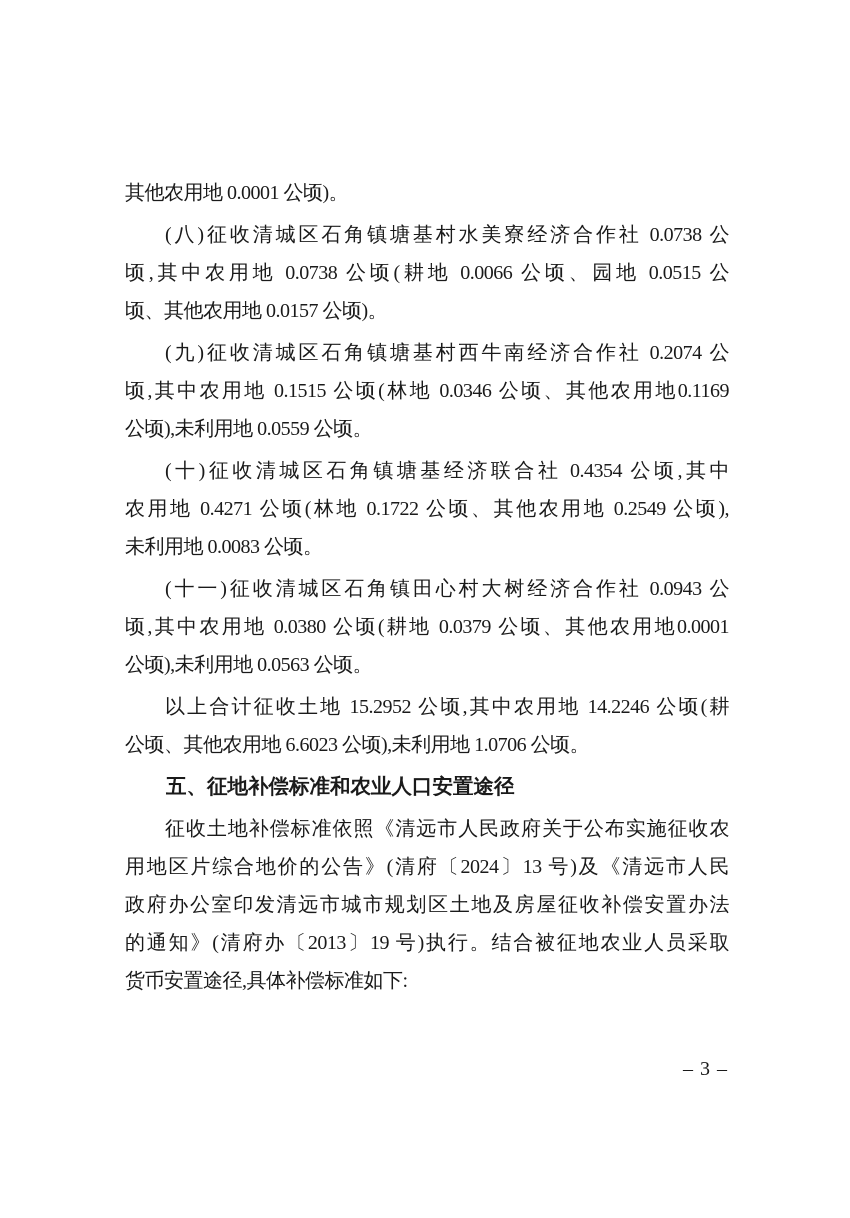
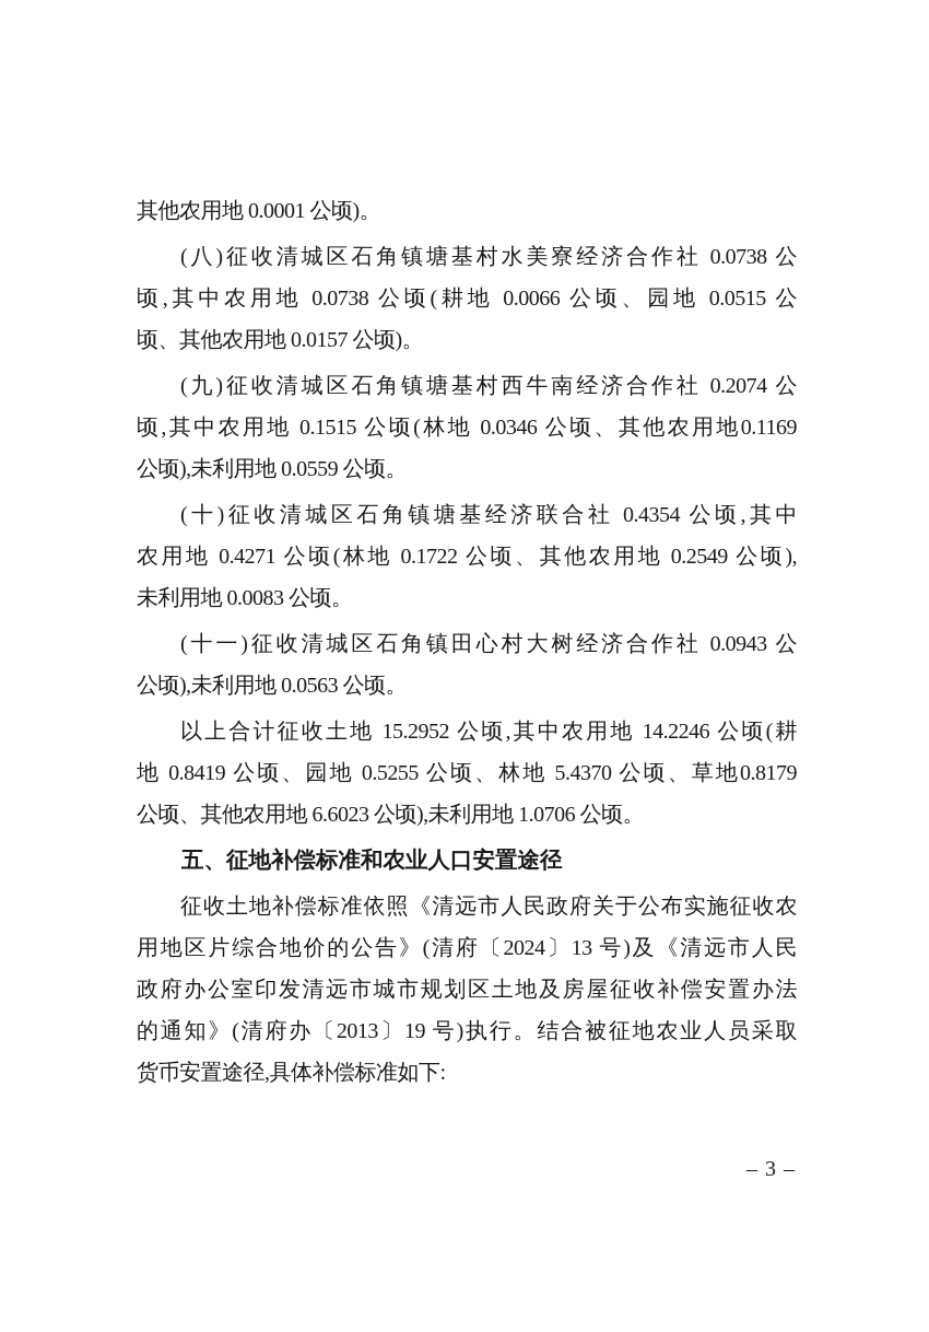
  其他农用地 0.0001 公顷)。
  (八)征收清城区石角镇塘基村水美寮经济合作社 0.0738 公
  顷,其中农用地 0.0738 公顷(耕地 0.0066 公顷、园地 0.0515 公
  顷、其他农用地 0.0157 公顷)。
  (九)征收清城区石角镇塘基村西牛南经济合作社 0.2074 公
  顷,其中农用地 0.1515 公顷(林地 0.0346 公顷、其他农用地0.1169
  公顷),未利用地 0.0559 公顷。
  (十)征收清城区石角镇塘基经济联合社 0.4354 公顷,其中
  农用地 0.4271 公顷(林地 0.1722 公顷、其他农用地 0.2549 公顷),
  未利用地 0.0083 公顷。
  (十一)征收清城区石角镇田心村大树经济合作社 0.0943 公
- 顷,其中农用地 0.0380 公顷(耕地 0.0379 公顷、其他农用地0.0001
  公顷),未利用地 0.0563 公顷。
  以上合计征收土地 15.2952 公顷,其中农用地 14.2246 公顷(耕
+ 地 0.8419 公顷、园地 0.5255 公顷、林地 5.4370 公顷、草地0.8179
  公顷、其他农用地 6.6023 公顷),未利用地 1.0706 公顷。
  五、征地补偿标准和农业人口安置途径
  征收土地补偿标准依照《清远市人民政府关于公布实施征收农
  用地区片综合地价的公告》(清府〔2024〕13 号)及《清远市人民
  政府办公室印发清远市城市规划区土地及房屋征收补偿安置办法
  的通知》(清府办〔2013〕19 号)执行。结合被征地农业人员采取
  货币安置途径,具体补偿标准如下:
  – 3 –
